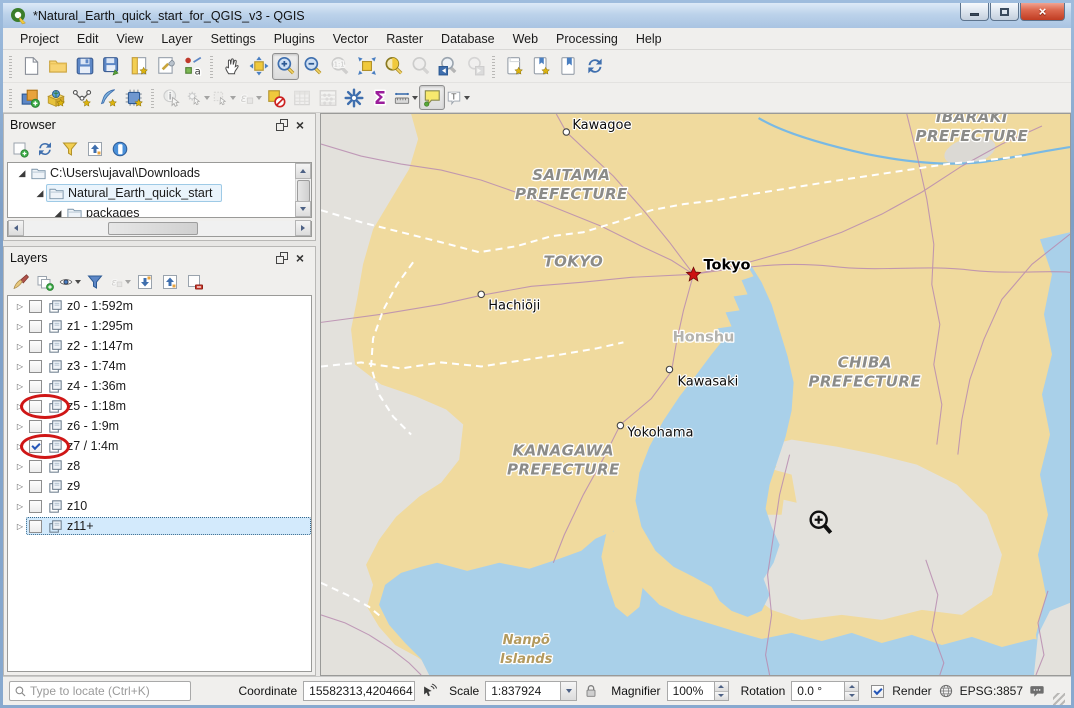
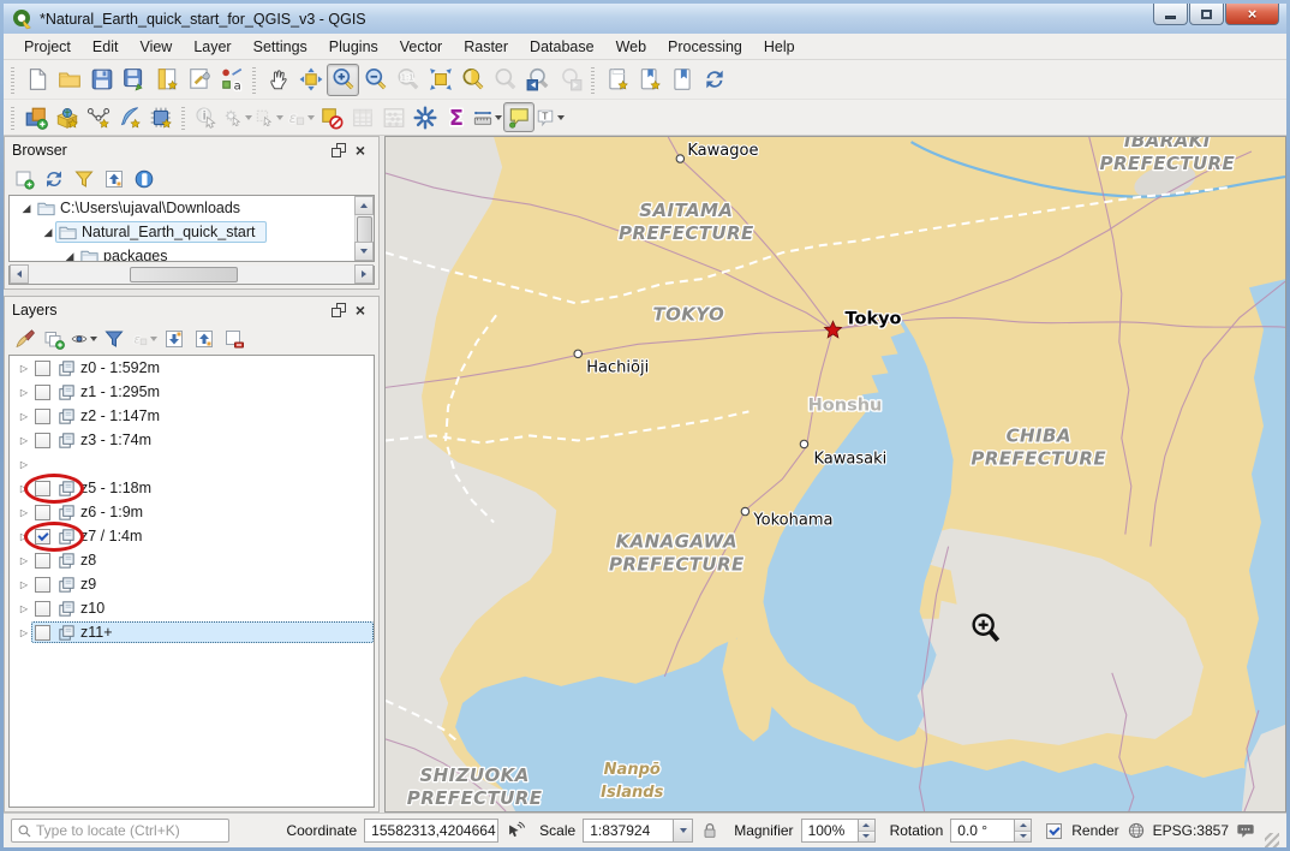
  *Natural_Earth_quick_start_for_QGIS_v3 - QGIS
  ×
  Project
  Edit
  View
  Layer
  Settings
  Plugins
  Vector
  Raster
  Database
  Web
  Processing
  Help
  Browser
  ×
  ◢
  C:\Users\ujaval\Downloads
  ◢
  Natural_Earth_quick_start
  ◢
  packages
  Layers
  ×
  ▷
  z0 - 1:592m
  ▷
  z1 - 1:295m
  ▷
  z2 - 1:147m
  ▷
  z3 - 1:74m
  ▷
- z4 - 1:36m
  ▷
  z5 - 1:18m
  ▷
  z6 - 1:9m
  ▷
  z7 / 1:4m
  ▷
  z8
  ▷
  z9
  ▷
  z10
  ▷
  z11+
  SAITAMA PREFECTURE
  TOKYO
  CHIBA PREFECTURE
  KANAGAWA PREFECTURE
+ SHIZUOKA PREFECTURE
  IBARAKI PREFECTURE
  Honshu
  Nanpō Islands
  Kawagoe
  Hachiōji
  Kawasaki
  Yokohama
  Tokyo
  Type to locate (Ctrl+K)
  Coordinate
  15582313,4204664
  Scale
  1:837924
  Magnifier
  100%
  Rotation
  0.0 °
  Render
  EPSG:3857
